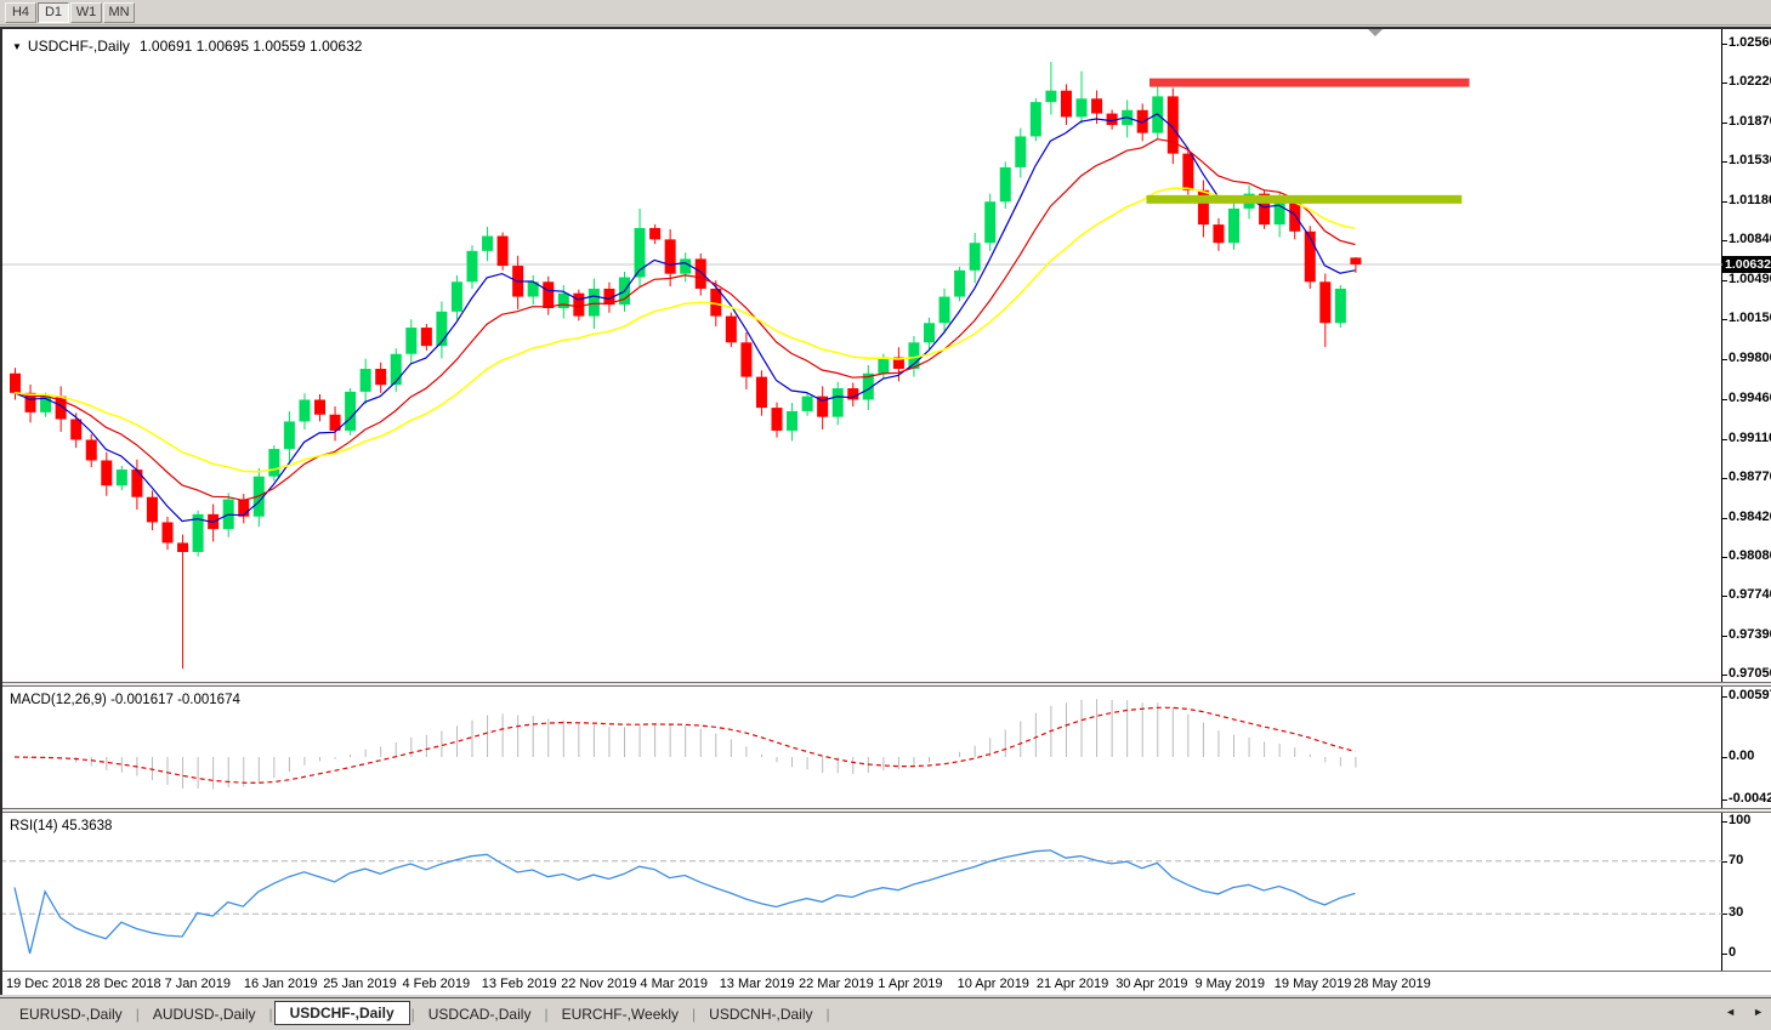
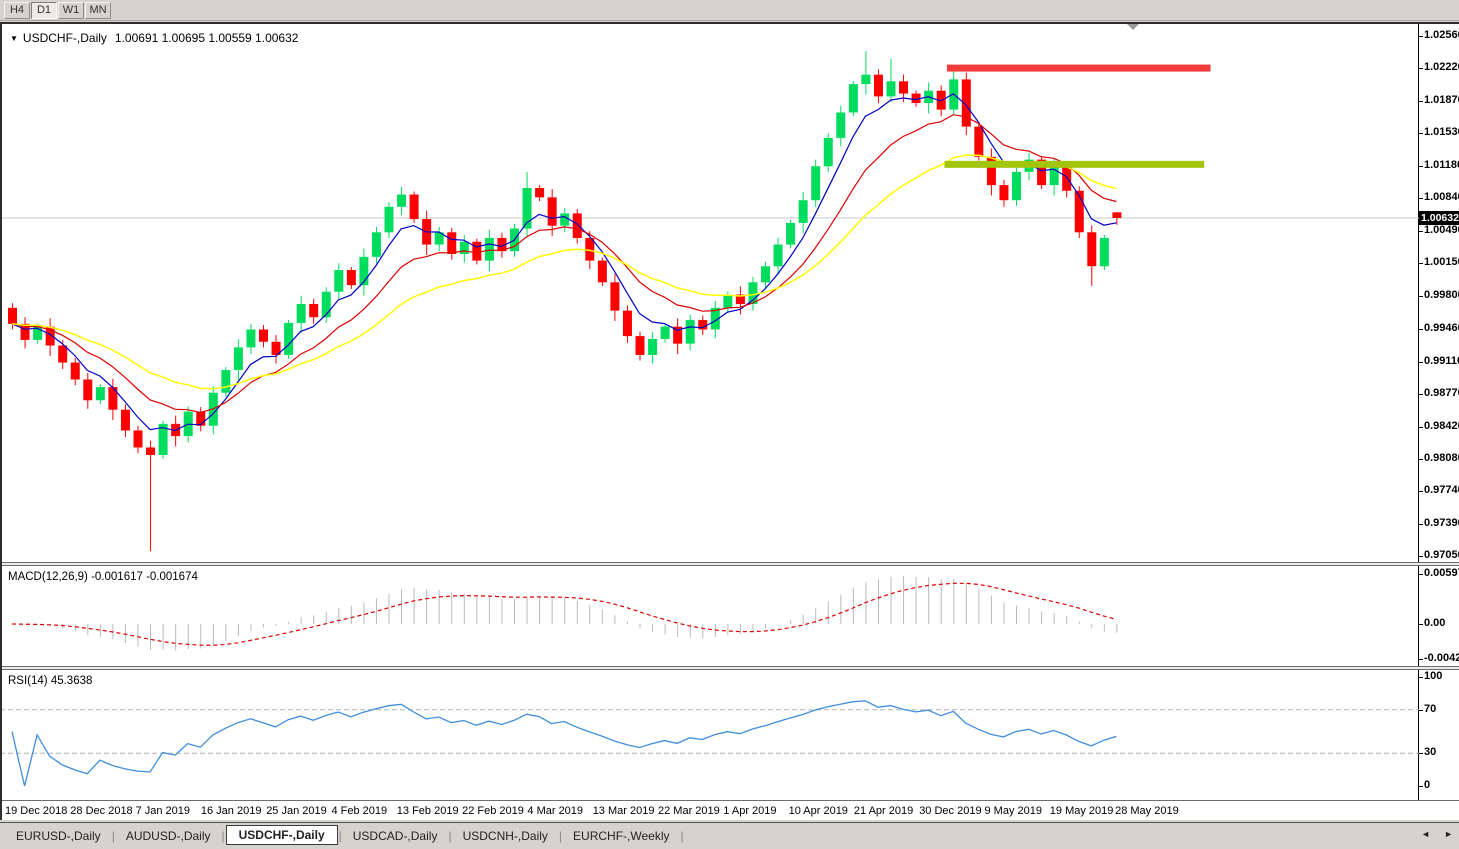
  H4
  D1
  W1
  MN
  ▼ USDCHF-,Daily 1.00691 1.00695 1.00559 1.00632
  1.00632
  1.0256
  1.0222
  1.0187
  1.0153
  1.0118
  1.0084
  1.0049
  1.0015
  0.9980
  0.9946
  0.9911
  0.9877
  0.9842
  0.9808
  0.9774
  0.9739
  0.9705
  MACD(12,26,9) -0.001617 -0.001674
  0.0059
  0.00
  -0.0042
  RSI(14) 45.3638
  100
  70
  30
  0
  19 Dec 2018
  28 Dec 2018
  7 Jan 2019
  16 Jan 2019
  25 Jan 2019
  4 Feb 2019
  13 Feb 2019
- 22 Nov 2019
+ 22 Feb 2019
  4 Mar 2019
  13 Mar 2019
  22 Mar 2019
  1 Apr 2019
  10 Apr 2019
  21 Apr 2019
- 30 Apr 2019
+ 30 Dec 2019
  9 May 2019
  19 May 2019
  28 May 2019
  EURUSD-,Daily
  |
  AUDUSD-,Daily
  |
  USDCHF-,Daily
  |
  USDCAD-,Daily
  |
- EURCHF-,Weekly
+ USDCNH-,Daily
  |
- USDCNH-,Daily
+ EURCHF-,Weekly
  |
  ◄
  ►
